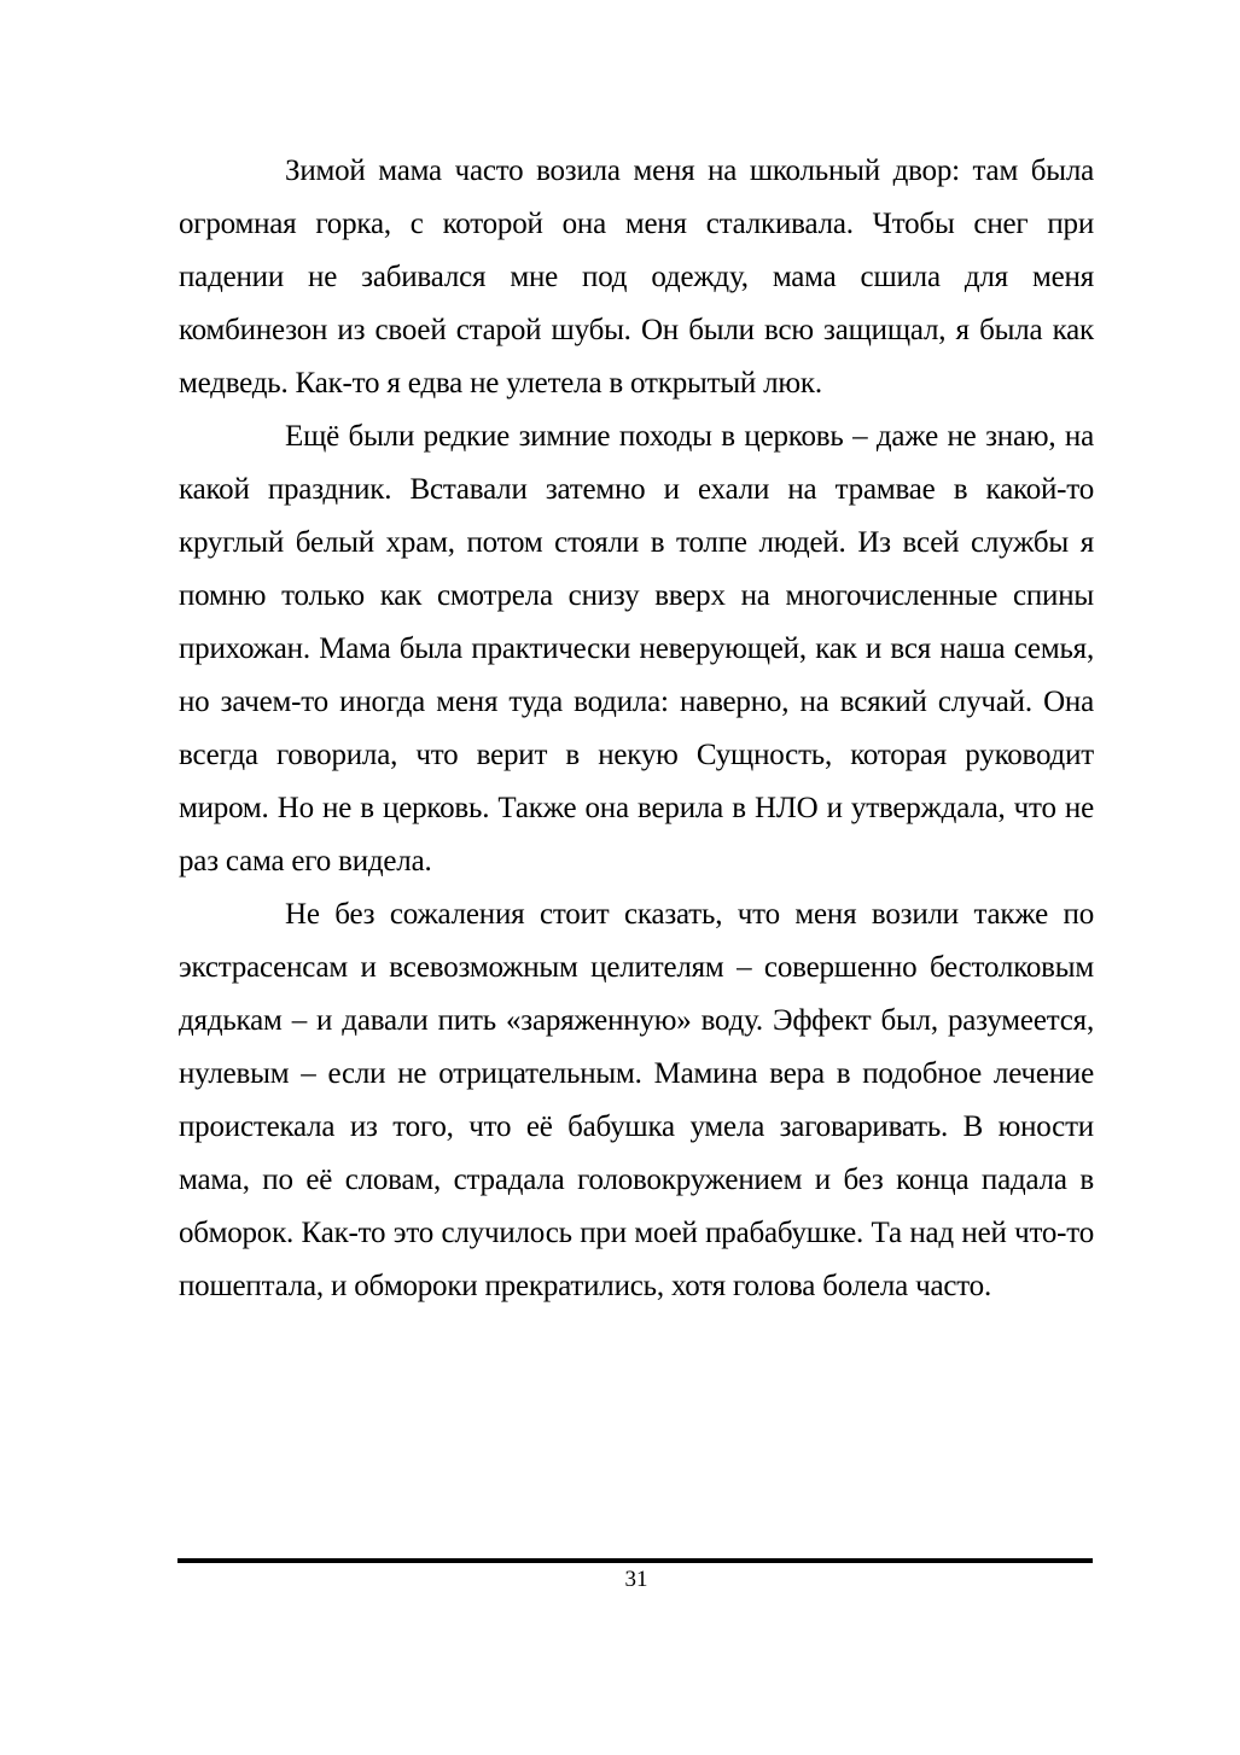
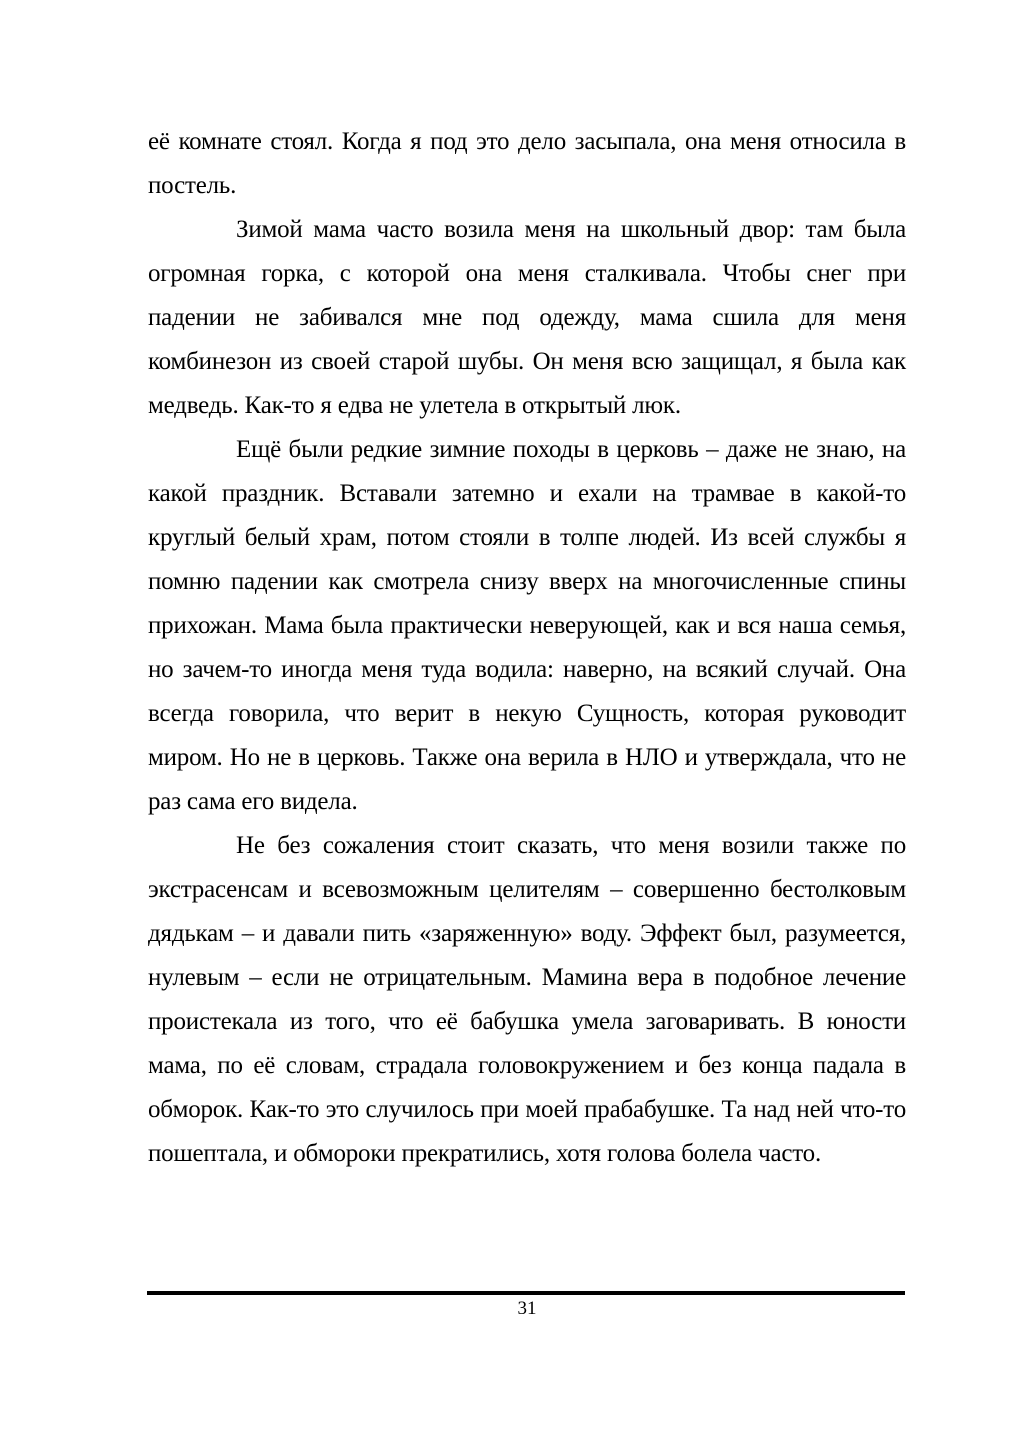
+ её комнате стоял. Когда я под это дело засыпала, она меня относила в постель.
- Зимой мама часто возила меня на школьный двор: там была огромная горка, с которой она меня сталкивала. Чтобы снег при падении не забивался мне под одежду, мама сшила для меня комбинезон из своей старой шубы. Он были всю защищал, я была как медведь. Как-то я едва не улетела в открытый люк.
+ Зимой мама часто возила меня на школьный двор: там была огромная горка, с которой она меня сталкивала. Чтобы снег при падении не забивался мне под одежду, мама сшила для меня комбинезон из своей старой шубы. Он меня всю защищал, я была как медведь. Как-то я едва не улетела в открытый люк.
- Ещё были редкие зимние походы в церковь – даже не знаю, на какой праздник. Вставали затемно и ехали на трамвае в какой-то круглый белый храм, потом стояли в толпе людей. Из всей службы я помню только как смотрела снизу вверх на многочисленные спины прихожан. Мама была практически неверующей, как и вся наша семья, но зачем-то иногда меня туда водила: наверно, на всякий случай. Она всегда говорила, что верит в некую Сущность, которая руководит миром. Но не в церковь. Также она верила в НЛО и утверждала, что не раз сама его видела.
+ Ещё были редкие зимние походы в церковь – даже не знаю, на какой праздник. Вставали затемно и ехали на трамвае в какой-то круглый белый храм, потом стояли в толпе людей. Из всей службы я помню падении как смотрела снизу вверх на многочисленные спины прихожан. Мама была практически неверующей, как и вся наша семья, но зачем-то иногда меня туда водила: наверно, на всякий случай. Она всегда говорила, что верит в некую Сущность, которая руководит миром. Но не в церковь. Также она верила в НЛО и утверждала, что не раз сама его видела.
  Не без сожаления стоит сказать, что меня возили также по экстрасенсам и всевозможным целителям – совершенно бестолковым дядькам – и давали пить «заряженную» воду. Эффект был, разумеется, нулевым – если не отрицательным. Мамина вера в подобное лечение проистекала из того, что её бабушка умела заговаривать. В юности мама, по её словам, страдала головокружением и без конца падала в обморок. Как-то это случилось при моей прабабушке. Та над ней что-то пошептала, и обмороки прекратились, хотя голова болела часто.
  31
